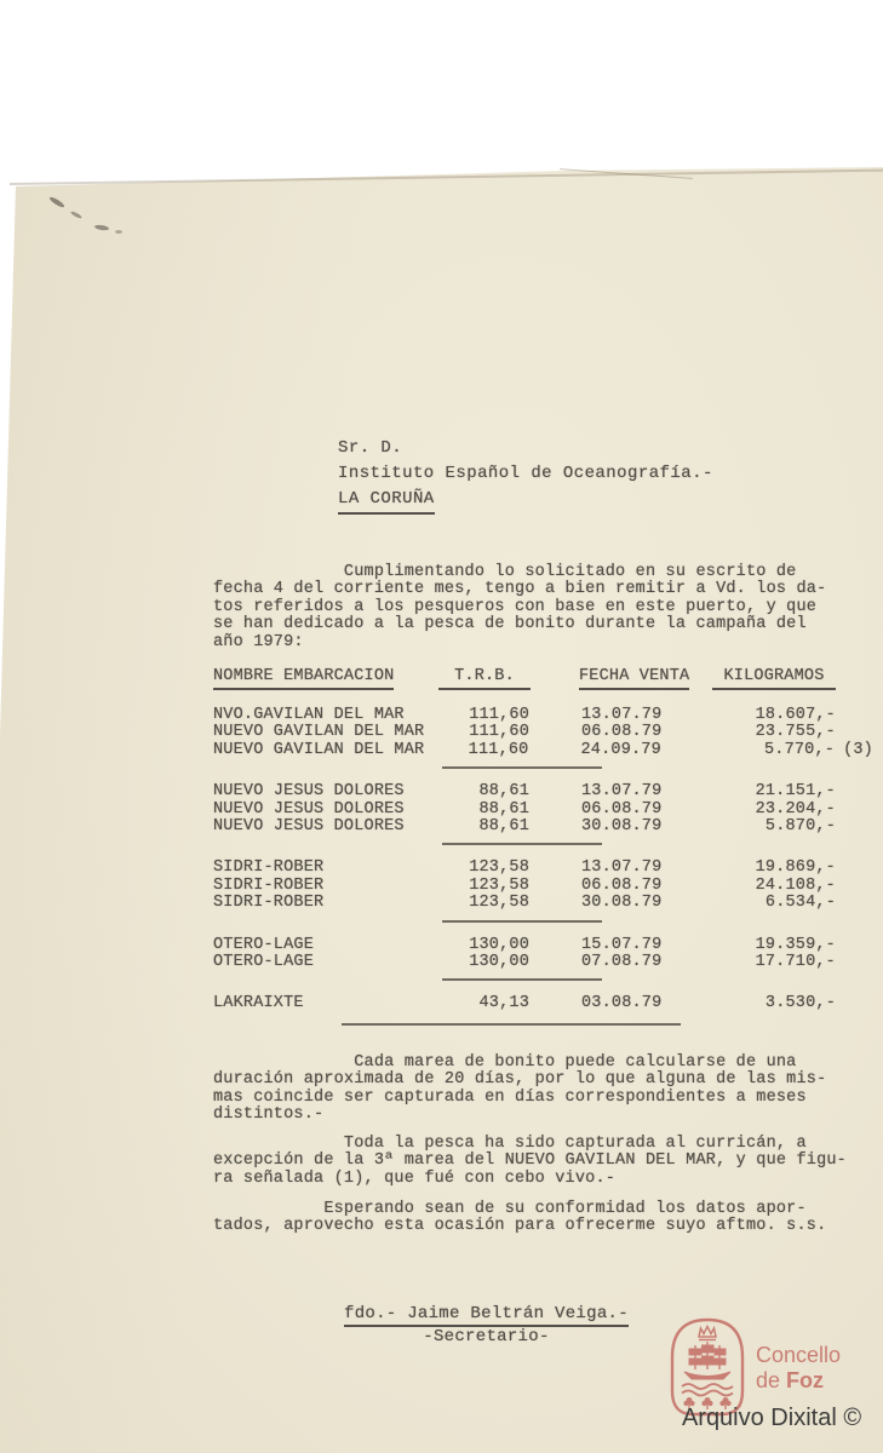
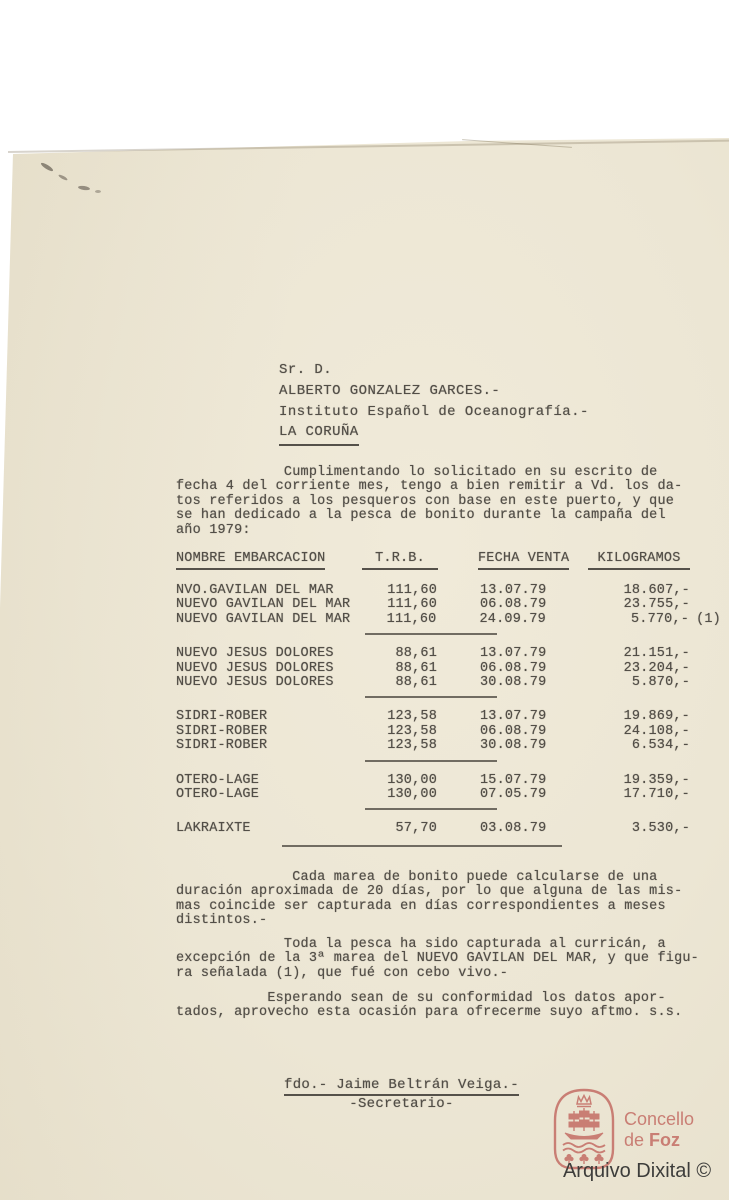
  Sr. D.
+ ALBERTO GONZALEZ GARCES.-
  Instituto Español de Oceanografía.-
  LA CORUÑA
  Cumplimentando lo solicitado en su escrito de
  fecha 4 del corriente mes, tengo a bien remitir a Vd. los da-
  tos referidos a los pesqueros con base en este puerto, y que
  se han dedicado a la pesca de bonito durante la campaña del
  año 1979:
  NOMBRE EMBARCACION
  T.R.B.
  FECHA VENTA
  KILOGRAMOS
  NVO.GAVILAN DEL MAR
  111,60
  13.07.79
  18.607,-
  NUEVO GAVILAN DEL MAR
  111,60
  06.08.79
  23.755,-
  NUEVO GAVILAN DEL MAR
  111,60
  24.09.79
  5.770,-
- (3)
+ (1)
  NUEVO JESUS DOLORES
  88,61
  13.07.79
  21.151,-
  NUEVO JESUS DOLORES
  88,61
  06.08.79
  23.204,-
  NUEVO JESUS DOLORES
  88,61
  30.08.79
  5.870,-
  SIDRI-ROBER
  123,58
  13.07.79
  19.869,-
  SIDRI-ROBER
  123,58
  06.08.79
  24.108,-
  SIDRI-ROBER
  123,58
  30.08.79
  6.534,-
  OTERO-LAGE
  130,00
  15.07.79
  19.359,-
  OTERO-LAGE
  130,00
- 07.08.79
+ 07.05.79
  17.710,-
  LAKRAIXTE
- 43,13
+ 57,70
  03.08.79
  3.530,-
  Cada marea de bonito puede calcularse de una
  duración aproximada de 20 días, por lo que alguna de las mis-
  mas coincide ser capturada en días correspondientes a meses
  distintos.-
  Toda la pesca ha sido capturada al curricán, a
  excepción de la 3ª marea del NUEVO GAVILAN DEL MAR, y que figu-
  ra señalada (1), que fué con cebo vivo.-
  Esperando sean de su conformidad los datos apor-
  tados, aprovecho esta ocasión para ofrecerme suyo aftmo. s.s.
  fdo.- Jaime Beltrán Veiga.-
  -Secretario-
  Concello
  de Foz
  Arquivo Dixital ©
